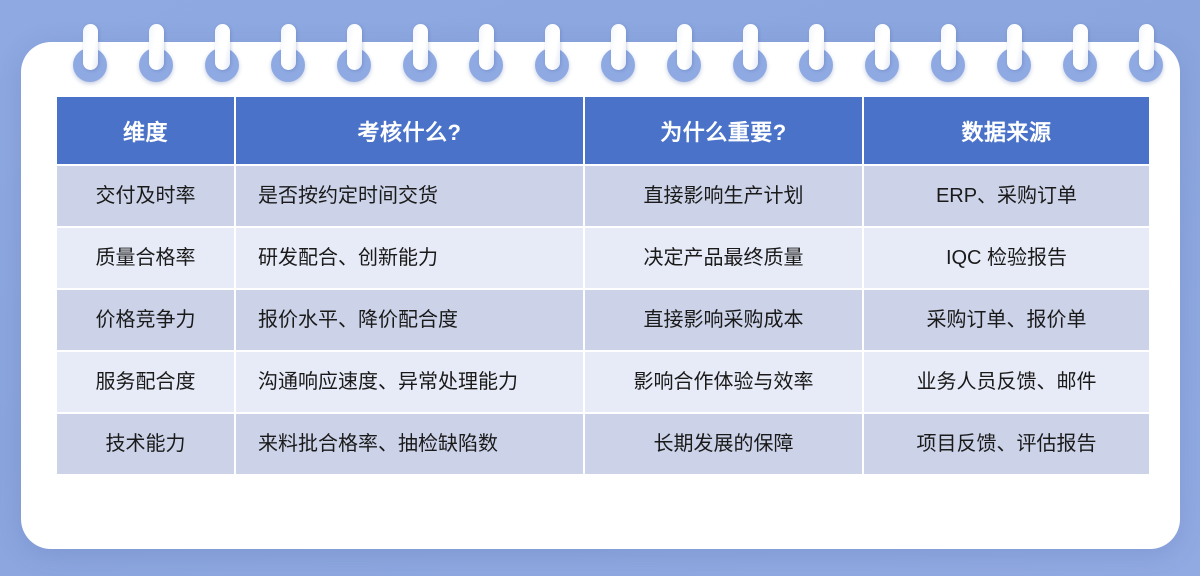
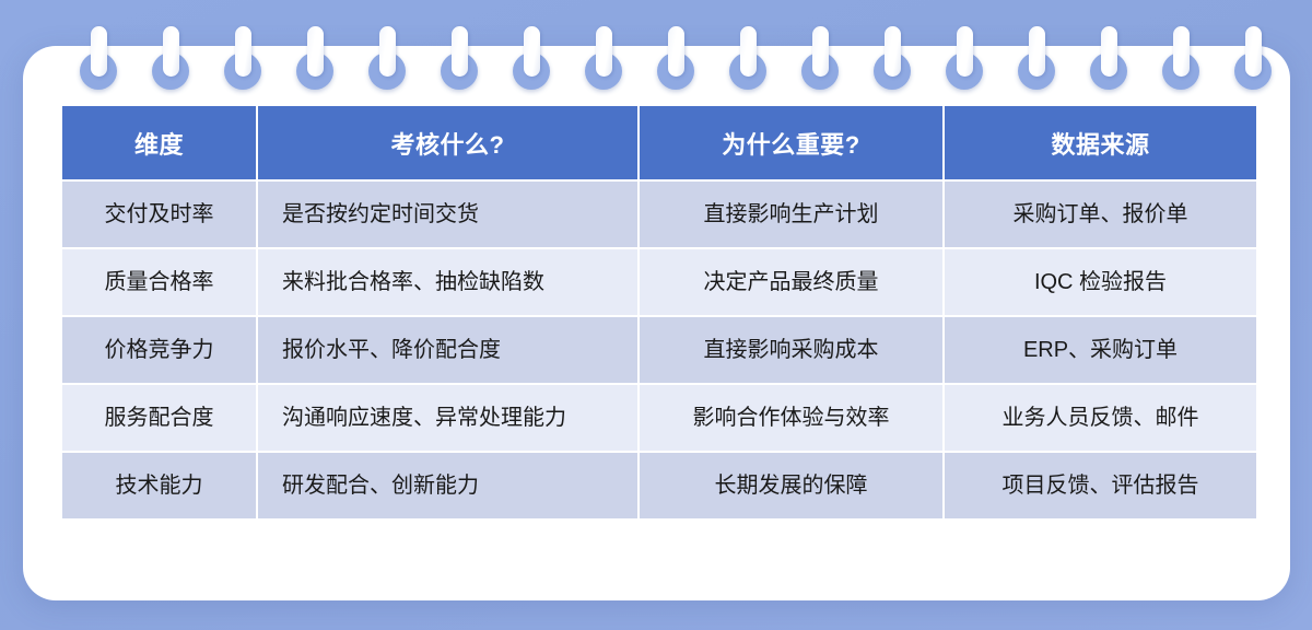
  维度	考核什么?	为什么重要?	数据来源
- 交付及时率	是否按约定时间交货	直接影响生产计划	ERP、采购订单
+ 交付及时率	是否按约定时间交货	直接影响生产计划	采购订单、报价单
- 质量合格率	研发配合、创新能力	决定产品最终质量	IQC 检验报告
+ 质量合格率	来料批合格率、抽检缺陷数	决定产品最终质量	IQC 检验报告
- 价格竞争力	报价水平、降价配合度	直接影响采购成本	采购订单、报价单
+ 价格竞争力	报价水平、降价配合度	直接影响采购成本	ERP、采购订单
  服务配合度	沟通响应速度、异常处理能力	影响合作体验与效率	业务人员反馈、邮件
- 技术能力	来料批合格率、抽检缺陷数	长期发展的保障	项目反馈、评估报告
+ 技术能力	研发配合、创新能力	长期发展的保障	项目反馈、评估报告
